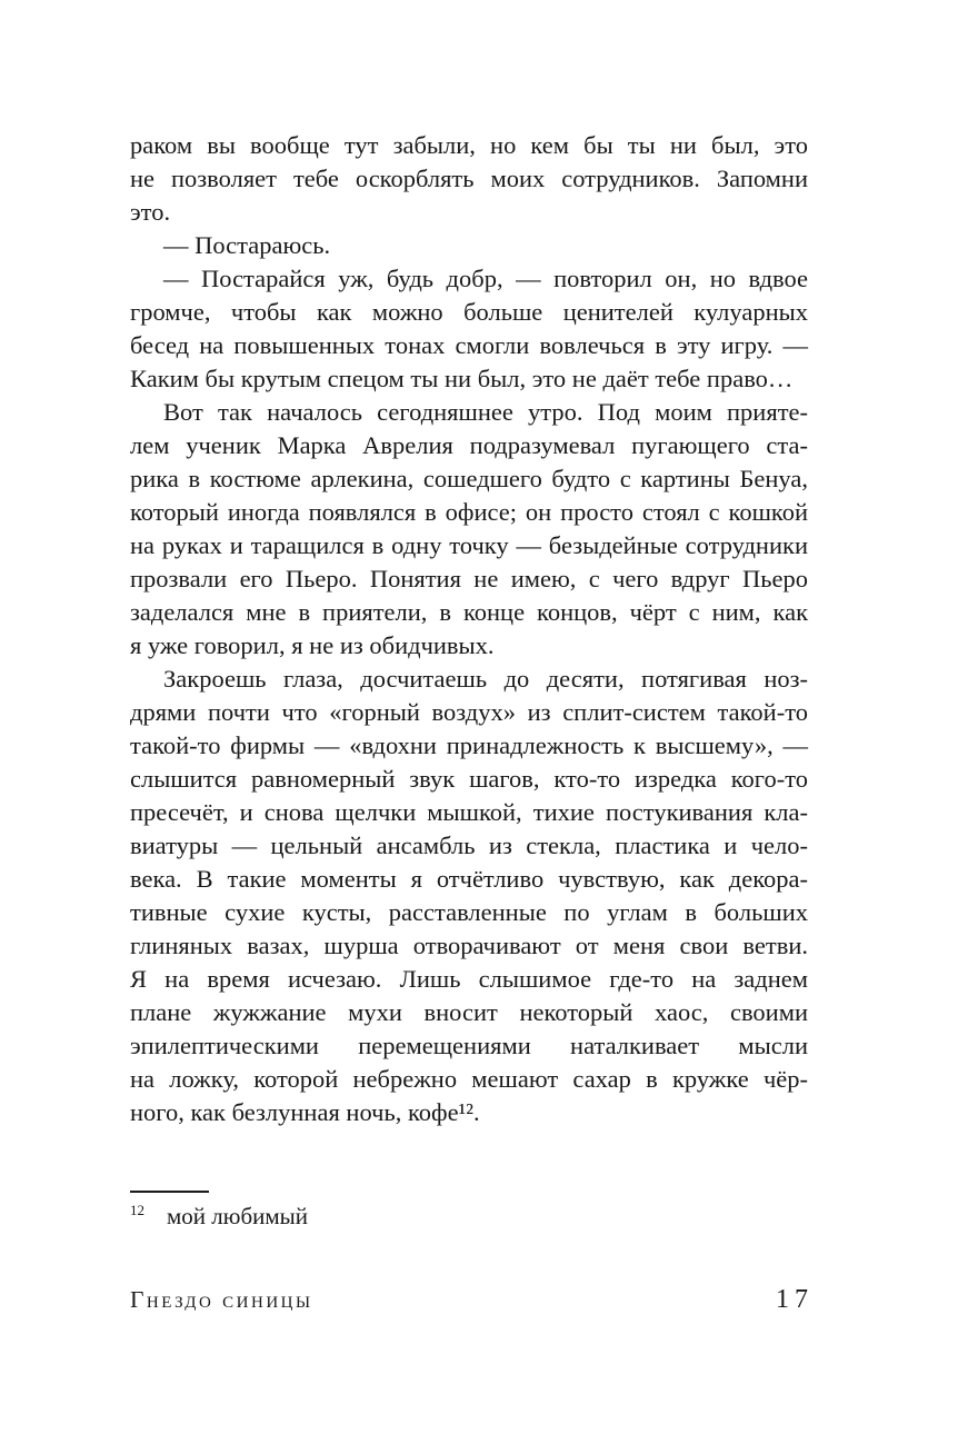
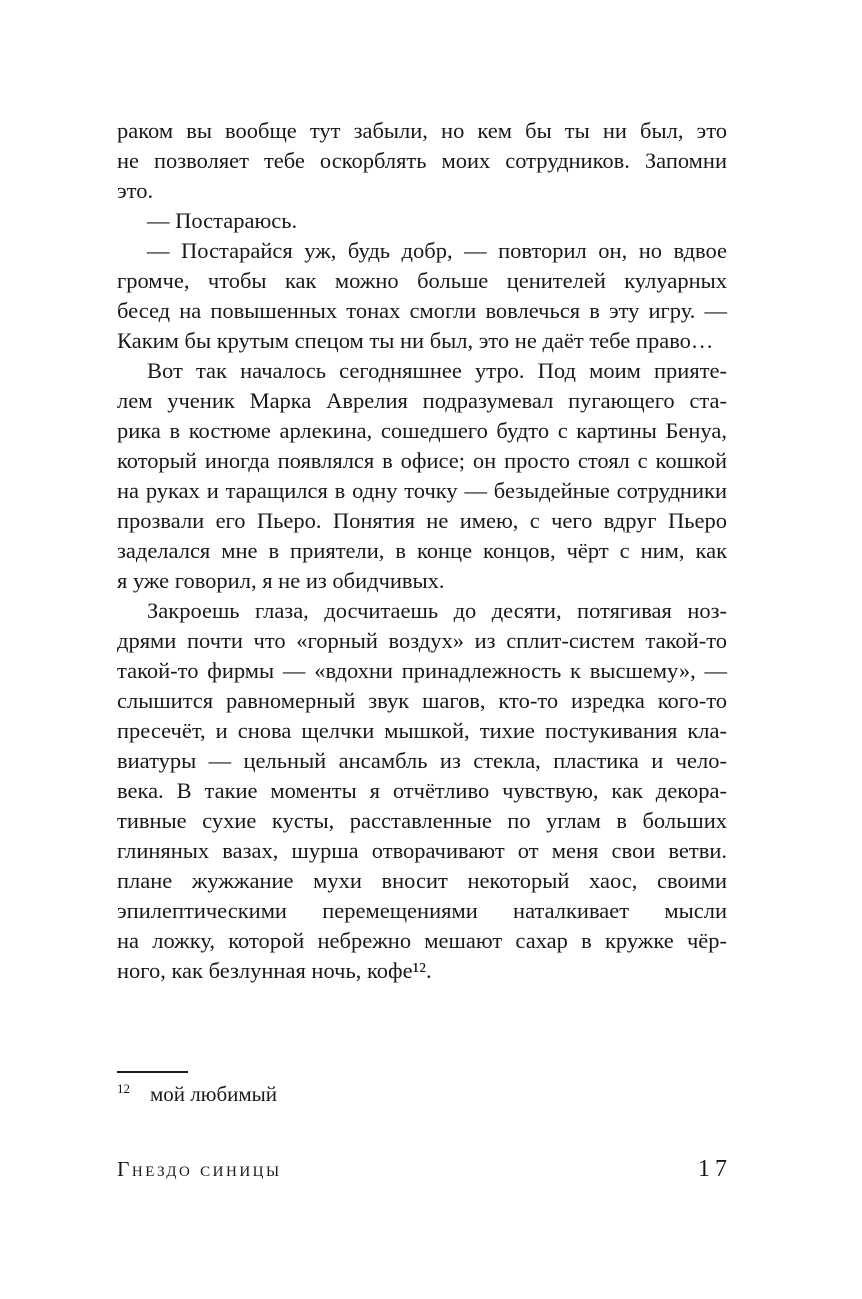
  раком вы вообще тут забыли, но кем бы ты ни был, это
  не позволяет тебе оскорблять моих сотрудников. Запомни
  это.
  — Постараюсь.
  — Постарайся уж, будь добр, — повторил он, но вдвое
  громче, чтобы как можно больше ценителей кулуарных
  бесед на повышенных тонах смогли вовлечься в эту игру. —
  Каким бы крутым спецом ты ни был, это не даёт тебе право…
  Вот так началось сегодняшнее утро. Под моим прияте-
  лем ученик Марка Аврелия подразумевал пугающего ста-
  рика в костюме арлекина, сошедшего будто с картины Бенуа,
  который иногда появлялся в офисе; он просто стоял с кошкой
  на руках и таращился в одну точку — безыдейные сотрудники
  прозвали его Пьеро. Понятия не имею, с чего вдруг Пьеро
  заделался мне в приятели, в конце концов, чёрт с ним, как
  я уже говорил, я не из обидчивых.
  Закроешь глаза, досчитаешь до десяти, потягивая ноз-
  дрями почти что «горный воздух» из сплит-систем такой-то
  такой-то фирмы — «вдохни принадлежность к высшему», —
  слышится равномерный звук шагов, кто-то изредка кого-то
  пресечёт, и снова щелчки мышкой, тихие постукивания кла-
  виатуры — цельный ансамбль из стекла, пластика и чело-
  века. В такие моменты я отчётливо чувствую, как декора-
  тивные сухие кусты, расставленные по углам в больших
  глиняных вазах, шурша отворачивают от меня свои ветви.
- Я на время исчезаю. Лишь слышимое где-то на заднем
  плане жужжание мухи вносит некоторый хаос, своими
  эпилептическими перемещениями наталкивает мысли
  на ложку, которой небрежно мешают сахар в кружке чёр-
  ного, как безлунная ночь, кофе¹².
  12 мой любимый
  Гнездо синицы
  17
